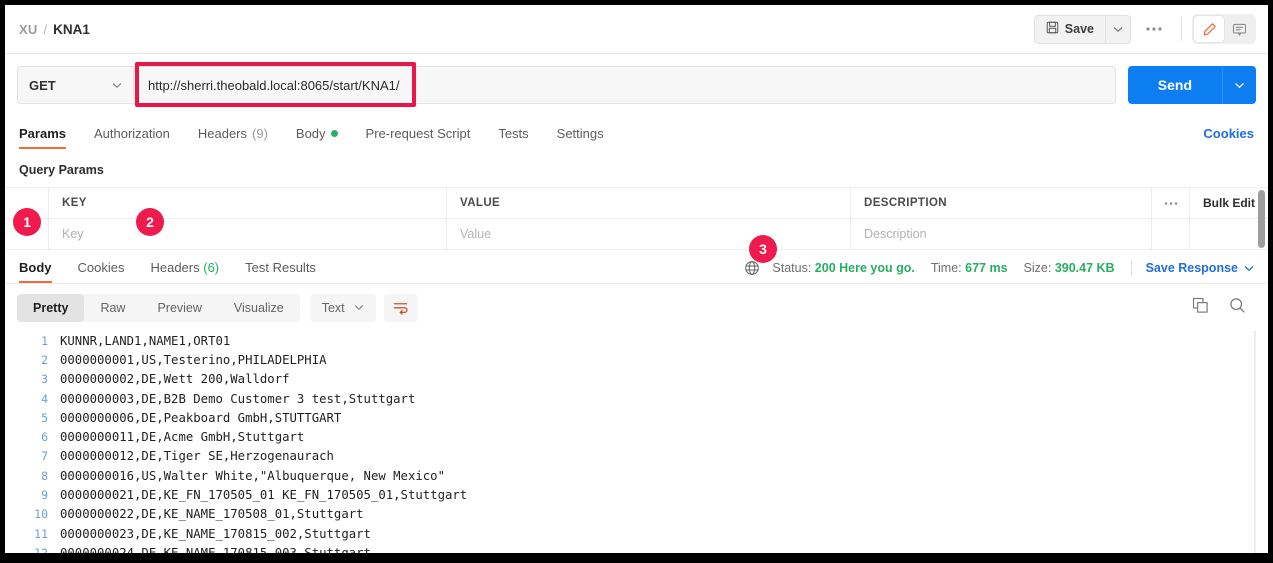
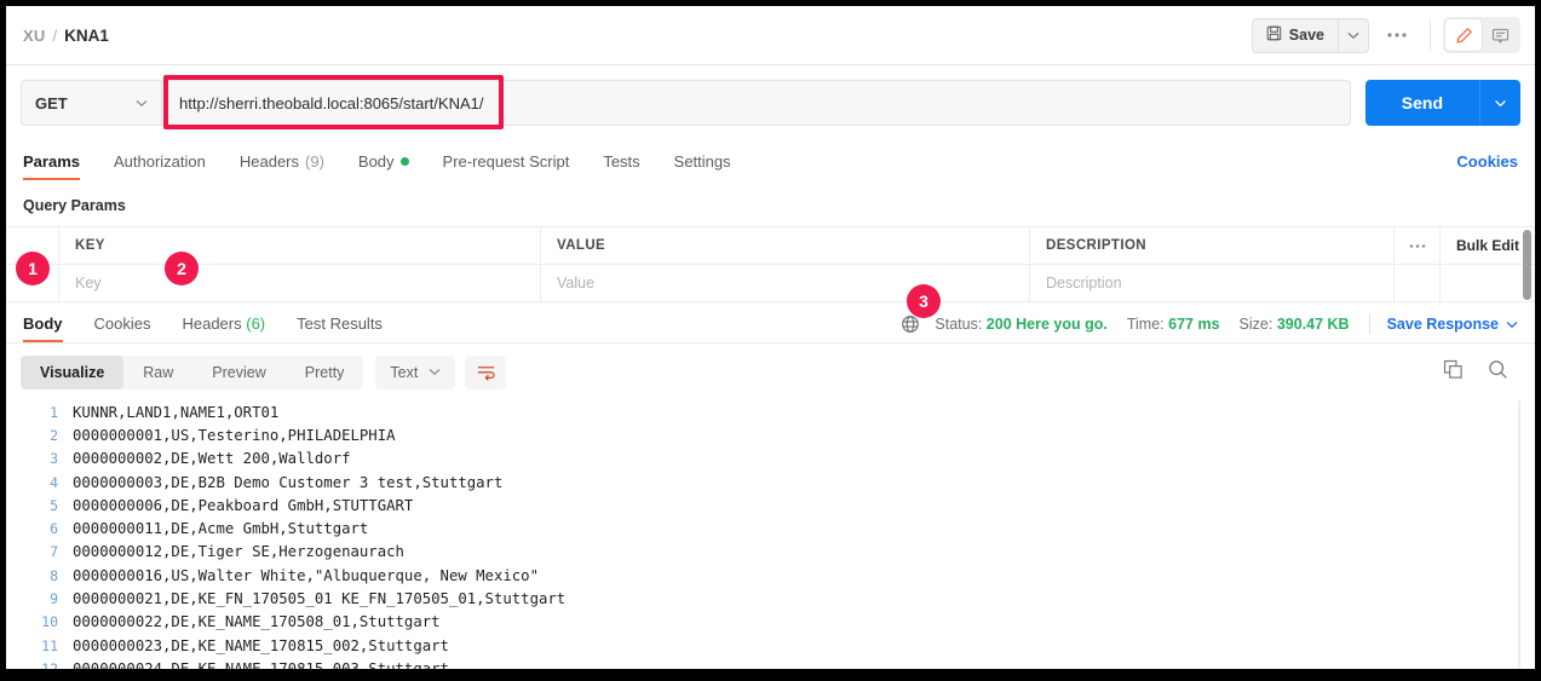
  XU
  /
  KNA1
  Save
  GET
  http://sherri.theobald.local:8065/start/KNA1/
  Send
  Params
  Authorization
  Headers
  (9)
  Body
  Pre-request Script
  Tests
  Settings
  Cookies
  Query Params
  KEY
  VALUE
  DESCRIPTION
  Bulk Edit
  Key
  Value
  Description
  Body
  Cookies
  Headers (6)
  Test Results
  Status: 200 Here you go.
  Time: 677 ms
  Size: 390.47 KB
  Save Response
- Pretty
+ Visualize
  Raw
  Preview
- Visualize
+ Pretty
  Text
  1
  KUNNR,LAND1,NAME1,ORT01
  2
  0000000001,US,Testerino,PHILADELPHIA
  3
  0000000002,DE,Wett 200,Walldorf
  4
  0000000003,DE,B2B Demo Customer 3 test,Stuttgart
  5
  0000000006,DE,Peakboard GmbH,STUTTGART
  6
  0000000011,DE,Acme GmbH,Stuttgart
  7
  0000000012,DE,Tiger SE,Herzogenaurach
  8
  0000000016,US,Walter White,"Albuquerque, New Mexico"
  9
  0000000021,DE,KE_FN_170505_01 KE_FN_170505_01,Stuttgart
  10
  0000000022,DE,KE_NAME_170508_01,Stuttgart
  11
  0000000023,DE,KE_NAME_170815_002,Stuttgart
  12
  0000000024,DE,KE_NAME_170815_003,Stuttgart
  1
  2
  3
